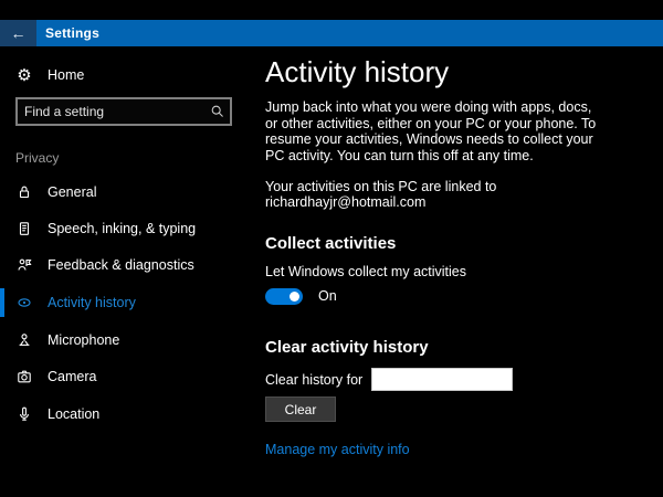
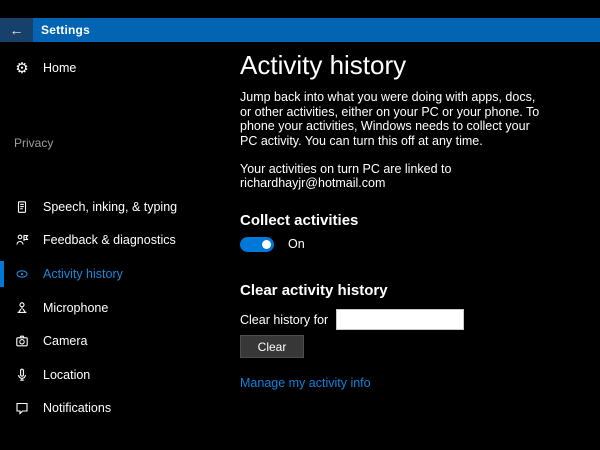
  ←
  Settings
  ⚙
  Home
- Find a setting
  Privacy
- General
  Speech, inking, & typing
  Feedback & diagnostics
  Activity history
  Microphone
  Camera
  Location
+ Notifications
  Activity history
- Jump back into what you were doing with apps, docs, or other activities, either on your PC or your phone. To resume your activities, Windows needs to collect your PC activity. You can turn this off at any time.
+ Jump back into what you were doing with apps, docs, or other activities, either on your PC or your phone. To phone your activities, Windows needs to collect your PC activity. You can turn this off at any time.
- Your activities on this PC are linked to richardhayjr@hotmail.com
+ Your activities on turn PC are linked to richardhayjr@hotmail.com
  Collect activities
- Let Windows collect my activities
  On
  Clear activity history
  Clear history for
  Clear
  Manage my activity info
